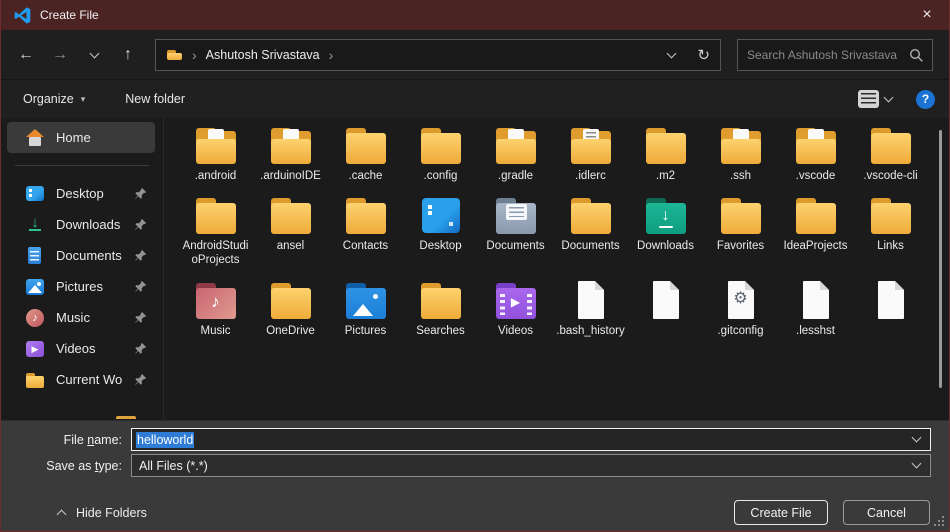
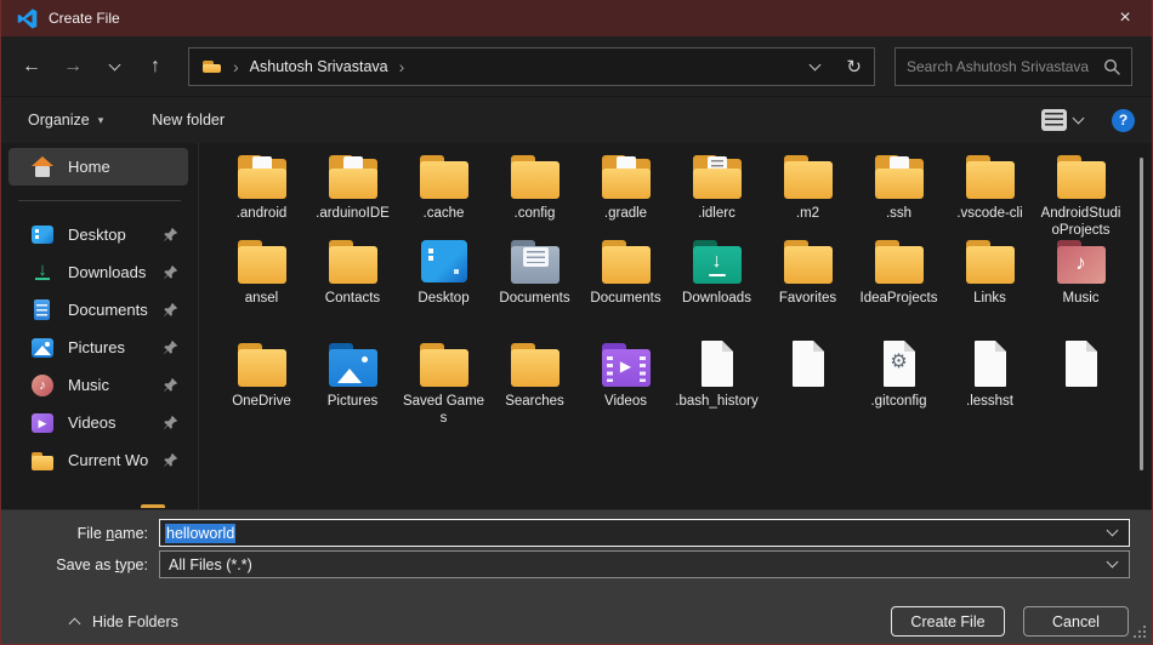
  Create File
  ×
  ←
  →
  ↑
  ›
  Ashutosh Srivastava
  ›
  ↻
  Search Ashutosh Srivastava
  Organize
  ▾
  New folder
  ?
  Home
  Desktop
  ↓
  Downloads
  Documents
  Pictures
  ♪
  Music
  ▶
  Videos
  Current Wo
  .android
  .arduinoIDE
  .cache
  .config
  .gradle
  .idlerc
  .m2
  .ssh
- .vscode
  .vscode-cli
  AndroidStudioProjects
  ansel
  Contacts
  Desktop
  Documents
  Documents
  ↓
  Downloads
  Favorites
  IdeaProjects
  Links
  ♪
  Music
  OneDrive
  Pictures
+ Saved Games
  Searches
  ▶
  Videos
  .bash_history
  ⚙
  .gitconfig
  .lesshst
  File name:
  helloworld
  Save as type:
  All Files (*.*)
  Hide Folders
  Create File
  Cancel
